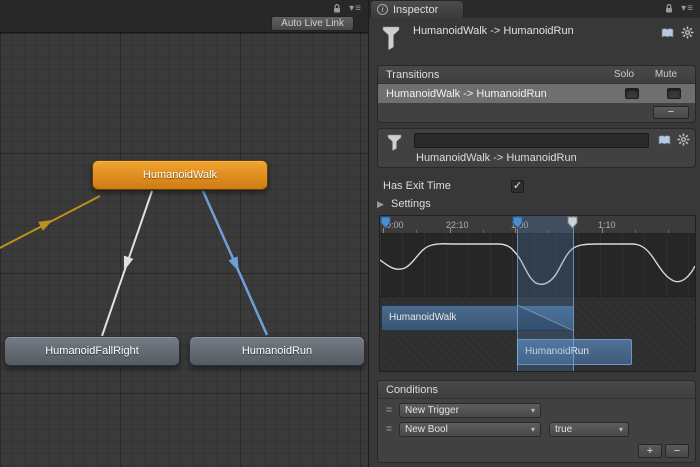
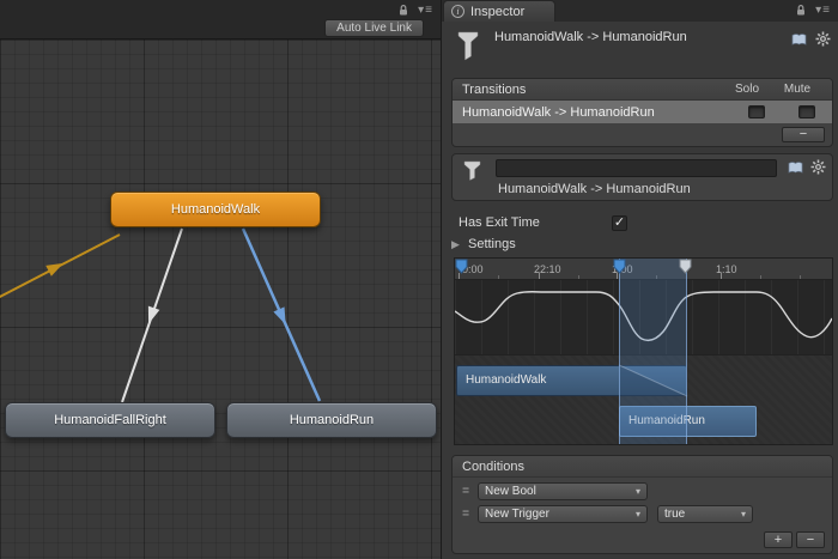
  HumanoidWalk
  HumanoidFallRight
  HumanoidRun
  ▾≡
  Auto Live Link
  i
  Inspector
  ▾≡
  HumanoidWalk -> HumanoidRun
  Transitions
  Solo
  Mute
  HumanoidWalk -> HumanoidRun
  −
  HumanoidWalk -> HumanoidRun
  Has Exit Time
  ✓
  ▶ Settings
  :00
  22:10
  100
  1:10
  HumanoidWalk
  HumanoidRun
  Conditions
  =
- New Trigger
+ New Bool
  ▾
  =
- New Bool
+ New Trigger
  ▾
  true
  ▾
  +
  −
